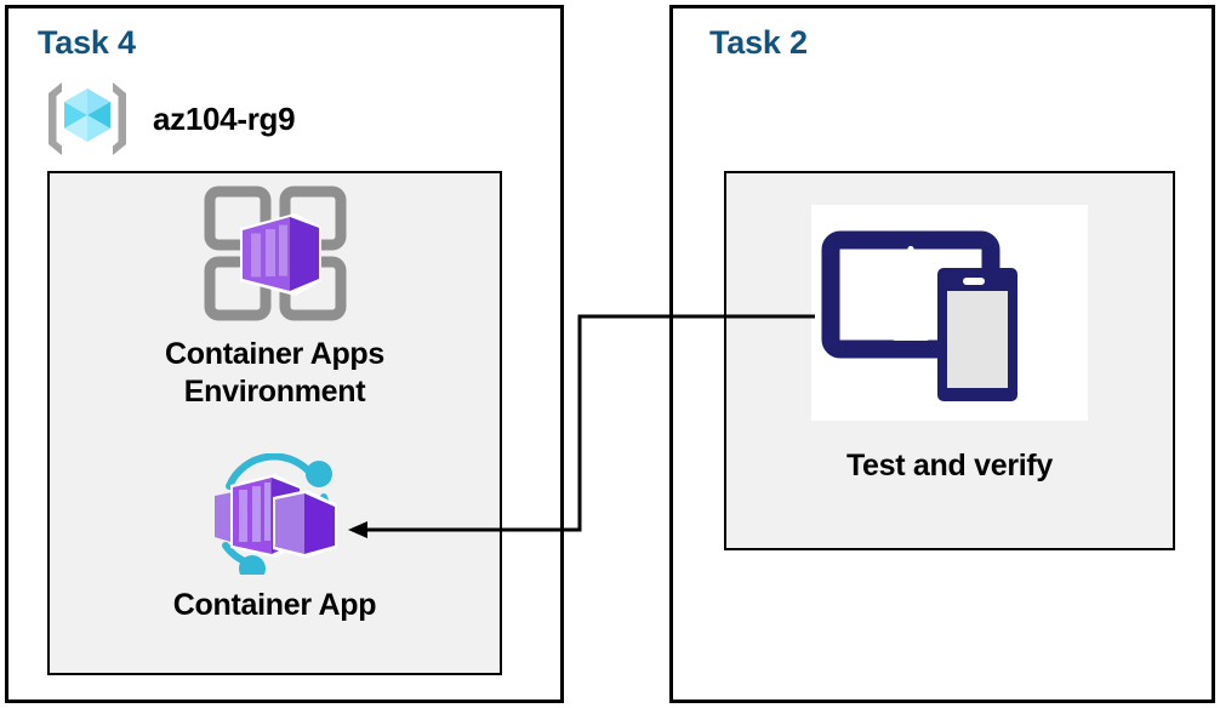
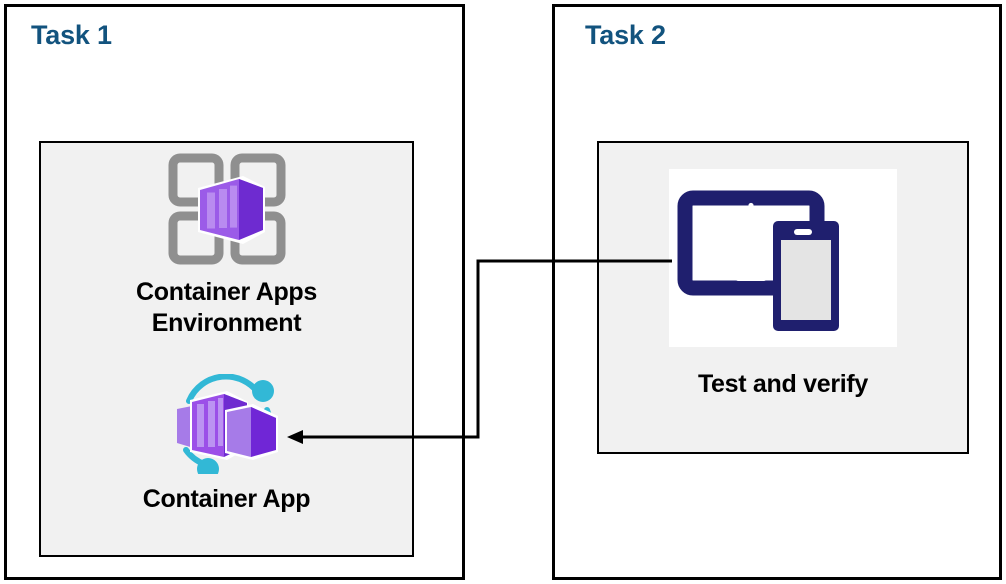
- Task 4
+ Task 1
- az104-rg9
  Container Apps
  Environment
  Container App
  Task 2
  Test and verify
